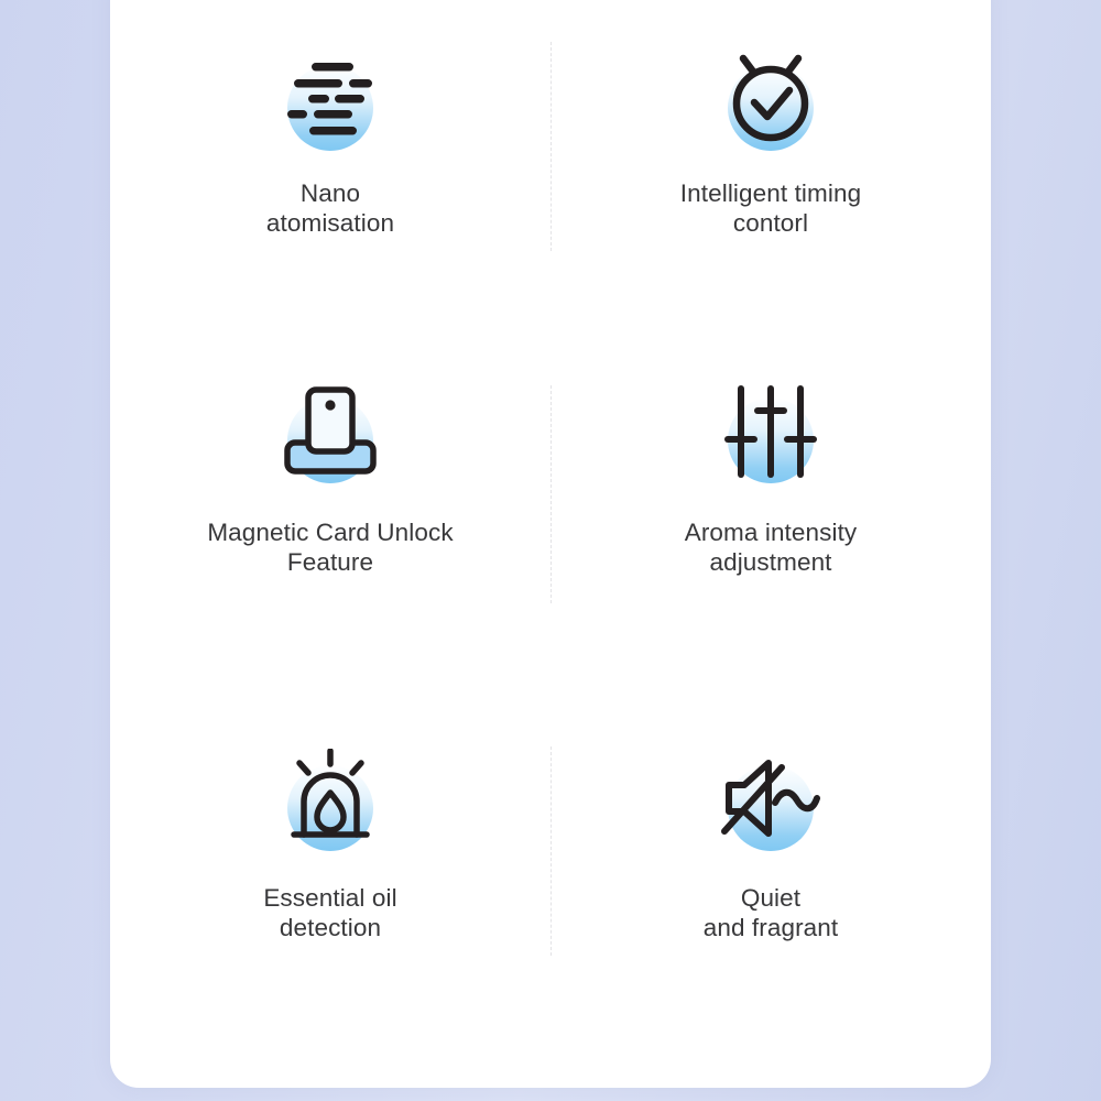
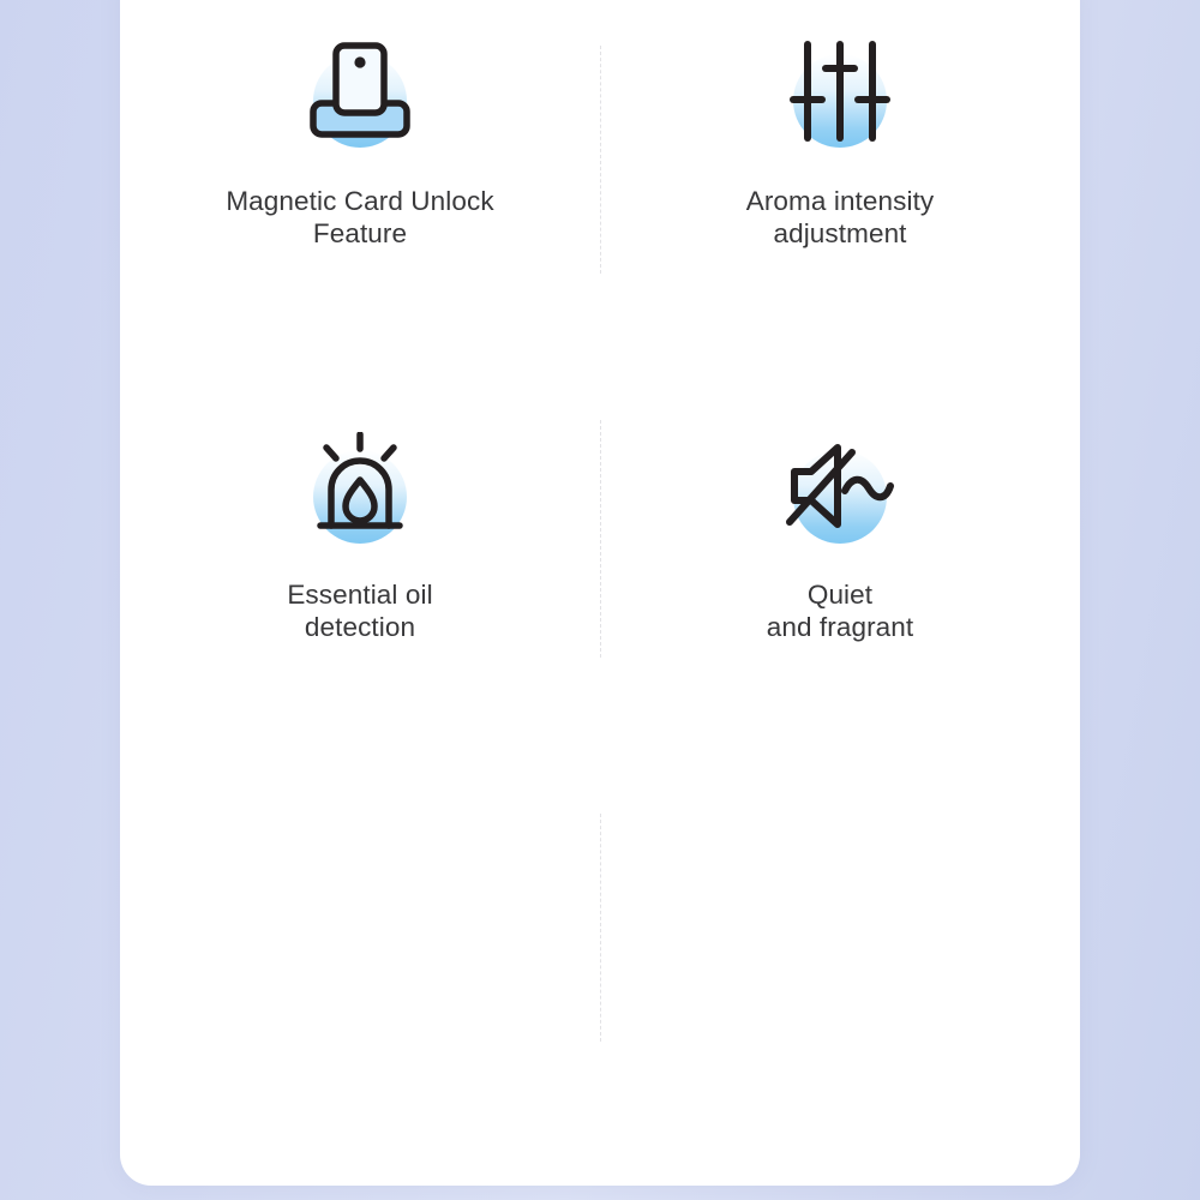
- Nano
- atomisation
- Intelligent timing
- contorl
  Magnetic Card Unlock
  Feature
  Aroma intensity
  adjustment
  Essential oil
  detection
  Quiet
  and fragrant
